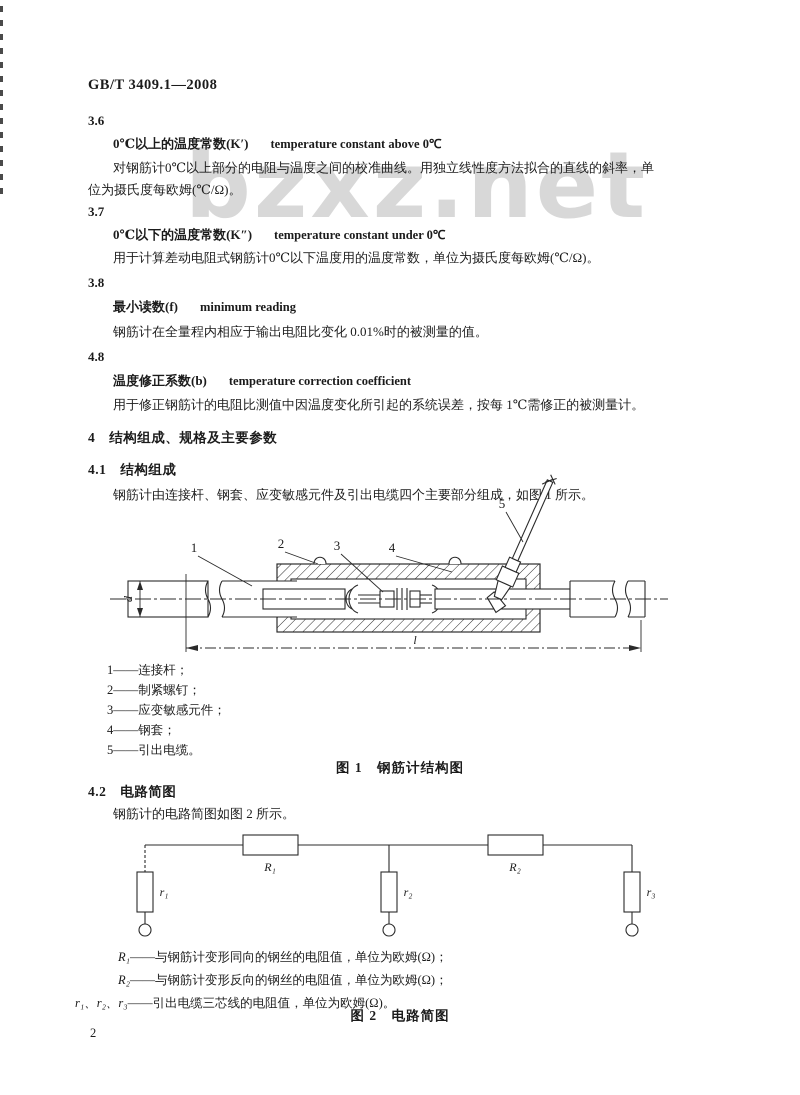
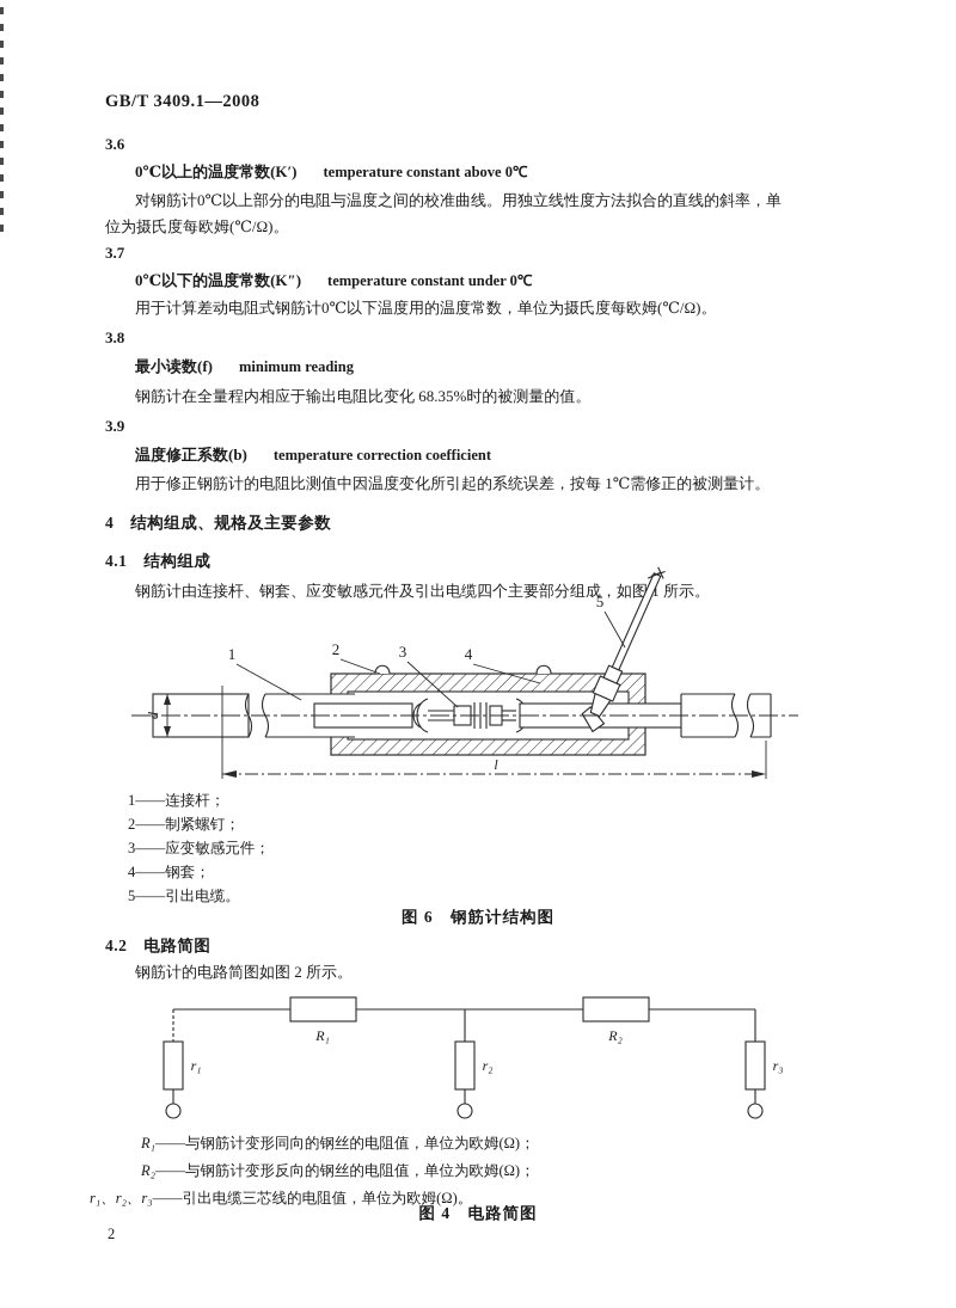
- bzxz.net
  GB/T 3409.1—2008
  3.6
  0℃以上的温度常数(K′) temperature constant above 0℃
  对钢筋计0℃以上部分的电阻与温度之间的校准曲线。用独立线性度方法拟合的直线的斜率，单
  位为摄氏度每欧姆(℃/Ω)。
  3.7
  0℃以下的温度常数(K″) temperature constant under 0℃
  用于计算差动电阻式钢筋计0℃以下温度用的温度常数，单位为摄氏度每欧姆(℃/Ω)。
  3.8
  最小读数(f) minimum reading
- 钢筋计在全量程内相应于输出电阻比变化 0.01%时的被测量的值。
+ 钢筋计在全量程内相应于输出电阻比变化 68.35%时的被测量的值。
- 4.8
+ 3.9
  温度修正系数(b) temperature correction coefficient
  用于修正钢筋计的电阻比测值中因温度变化所引起的系统误差，按每 1℃需修正的被测量计。
  4 结构组成、规格及主要参数
  4.1 结构组成
  钢筋计由连接杆、钢套、应变敏感元件及引出电缆四个主要部分组成，如图 1 所示。
  1
  2
  3
  4
  5
  l
  1——连接杆；
  2——制紧螺钉；
  3——应变敏感元件；
  4——钢套；
  5——引出电缆。
- 图 1 钢筋计结构图
+ 图 6 钢筋计结构图
  4.2 电路简图
  钢筋计的电路简图如图 2 所示。
  R₁
  R₂
  r₁
  r₂
  r₃
  R₁——与钢筋计变形同向的钢丝的电阻值，单位为欧姆(Ω)；
  R₂——与钢筋计变形反向的钢丝的电阻值，单位为欧姆(Ω)；
  r₁、r₂、r₃——引出电缆三芯线的电阻值，单位为欧姆(Ω)。
- 图 2 电路简图
+ 图 4 电路简图
  2
